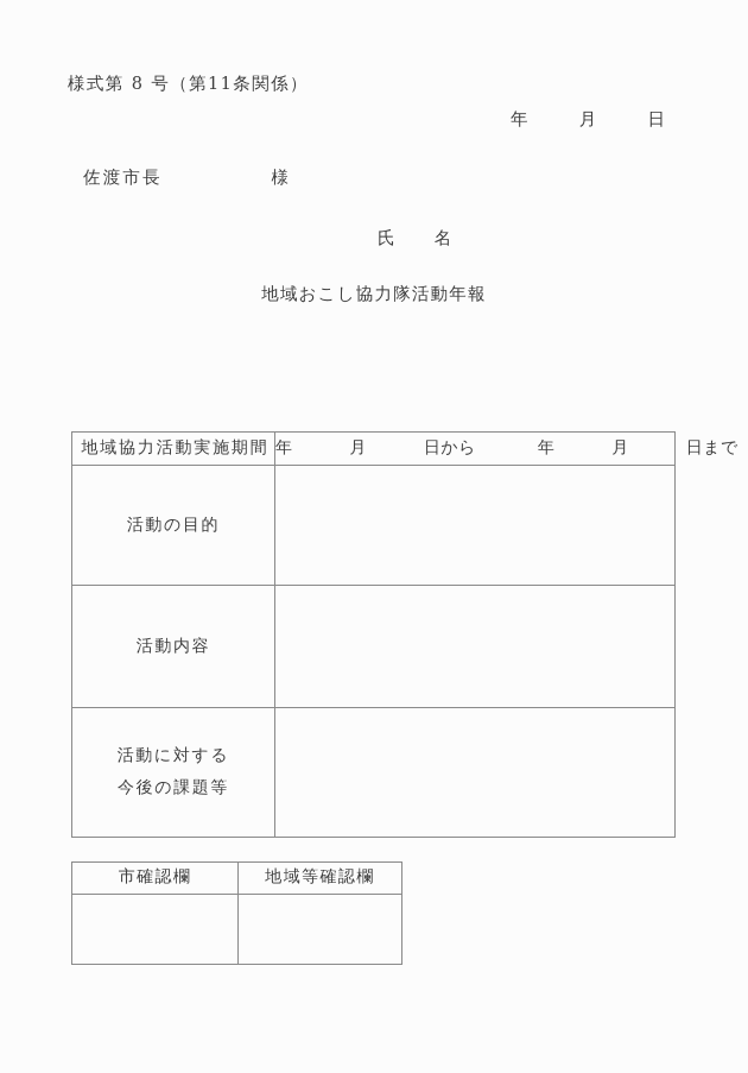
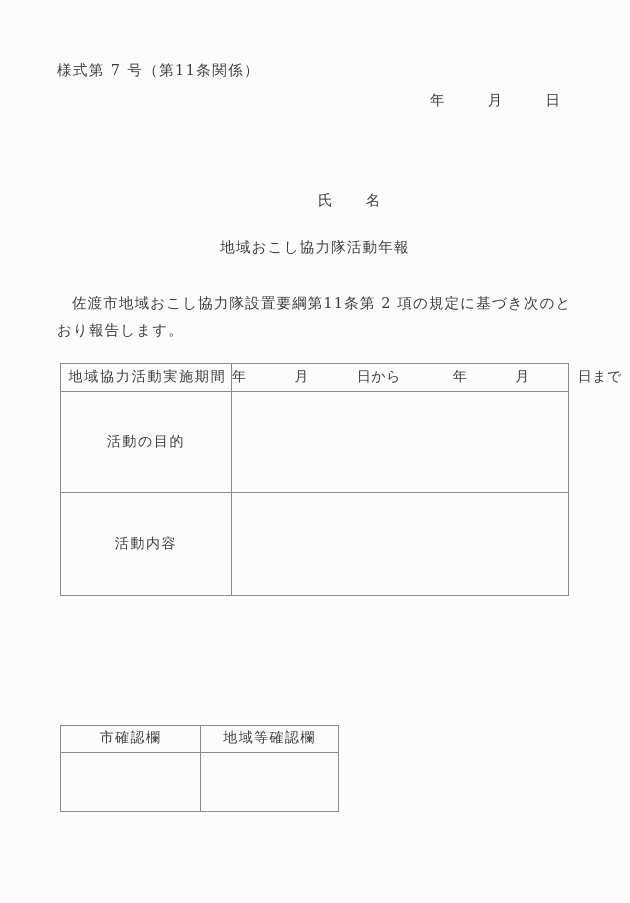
- 様式第 8 号（第11条関係）
+ 様式第 7 号（第11条関係）
  年 月 日
- 佐渡市長 様
  氏 名
  地域おこし協力隊活動年報
+ 佐渡市地域おこし協力隊設置要綱第11条第 2 項の規定に基づき次のとおり報告します。
  地域協力活動実施期間	年 月 日から 年 月 日まで
  活動の目的
  活動内容
- 活動に対する 今後の課題等
  市確認欄	地域等確認欄
